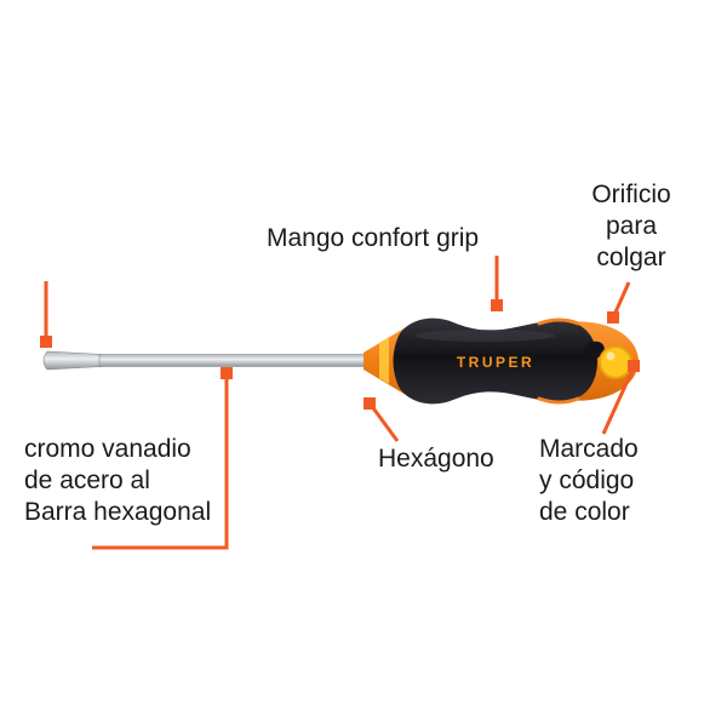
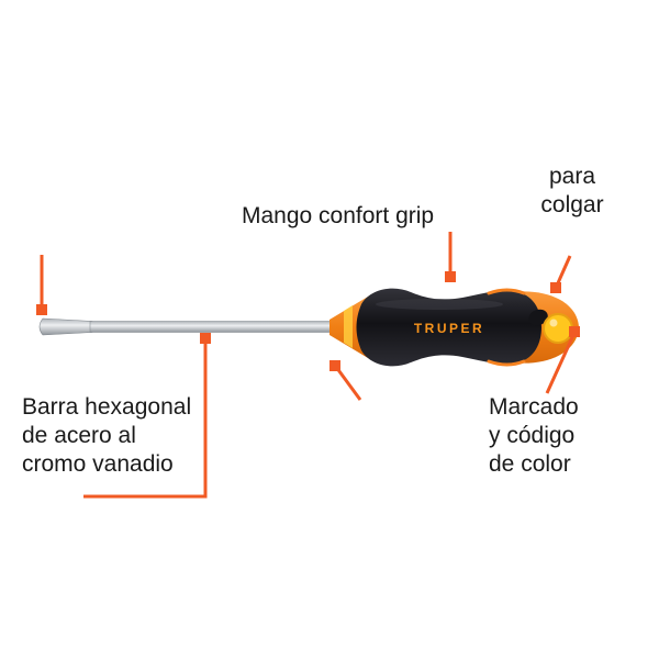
  TRUPER
  Mango confort grip
- Orificio
  para
  colgar
- cromo vanadio
+ Barra hexagonal
  de acero al
- Barra hexagonal
+ cromo vanadio
- Hexágono
  Marcado
  y código
  de color
